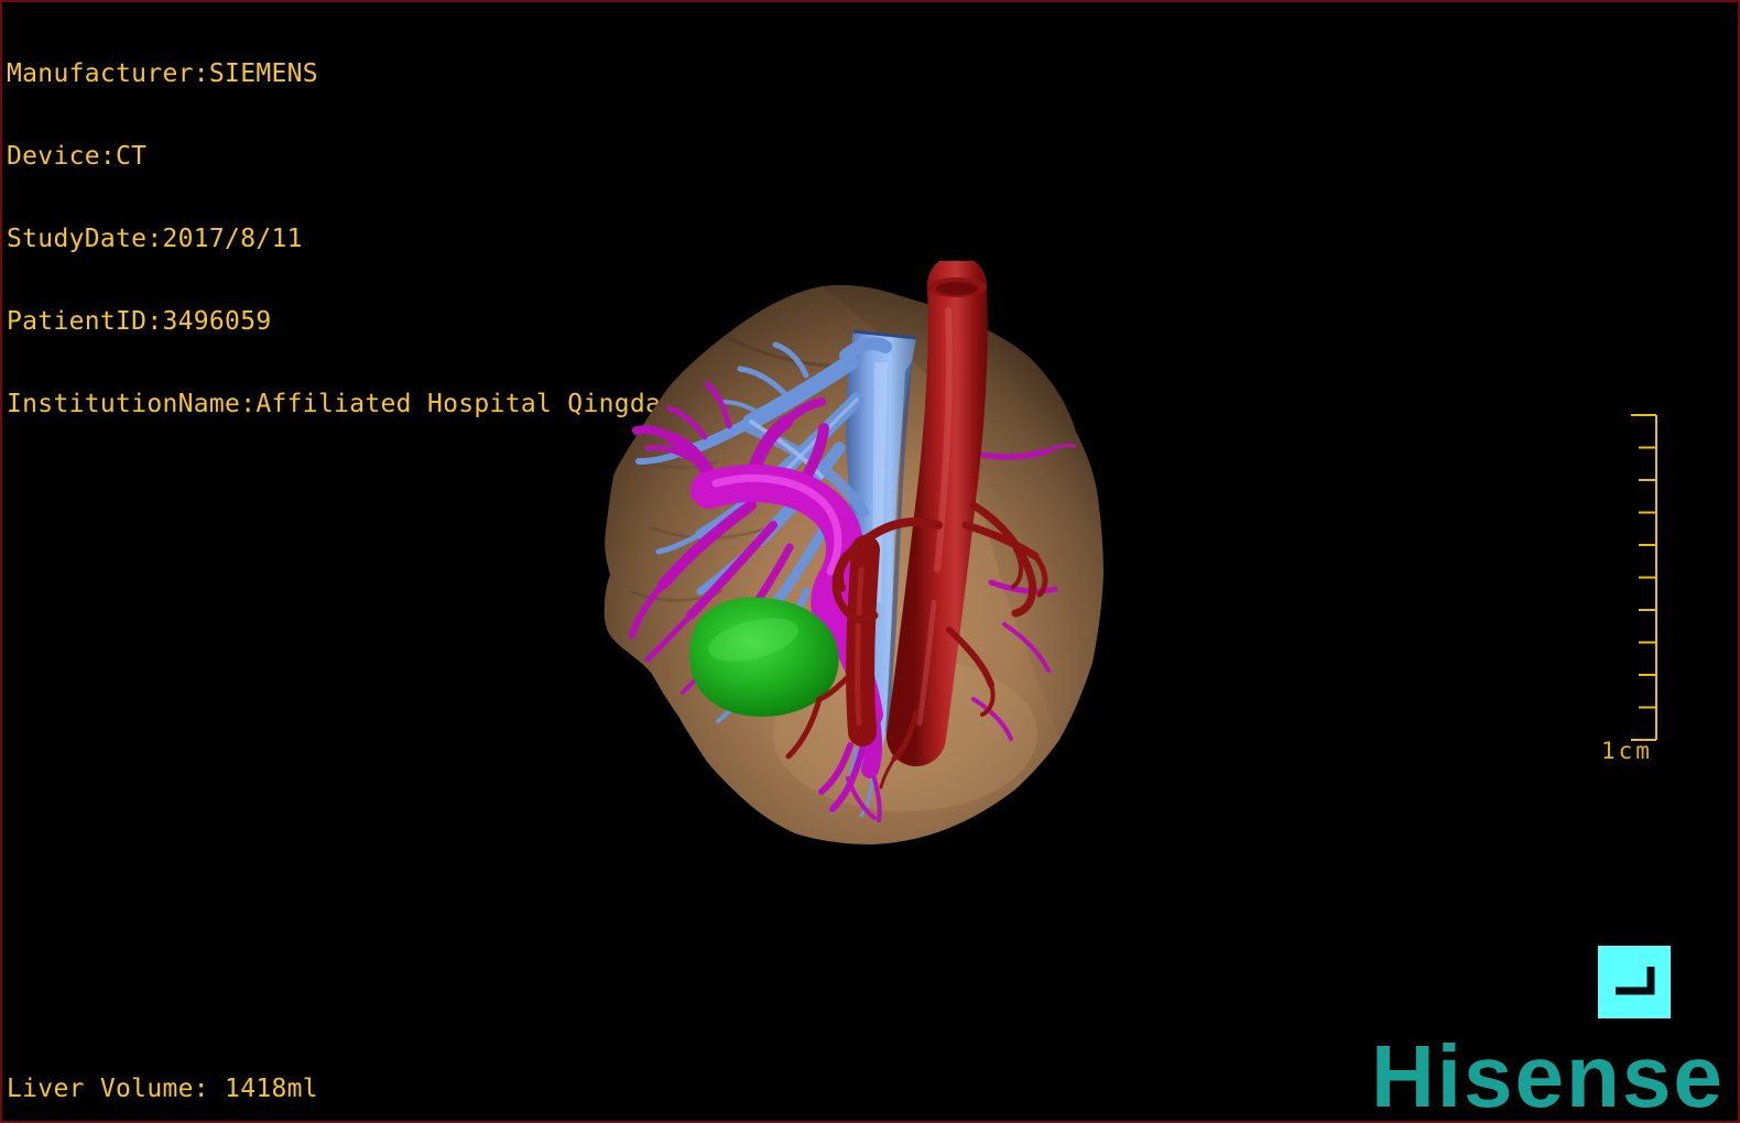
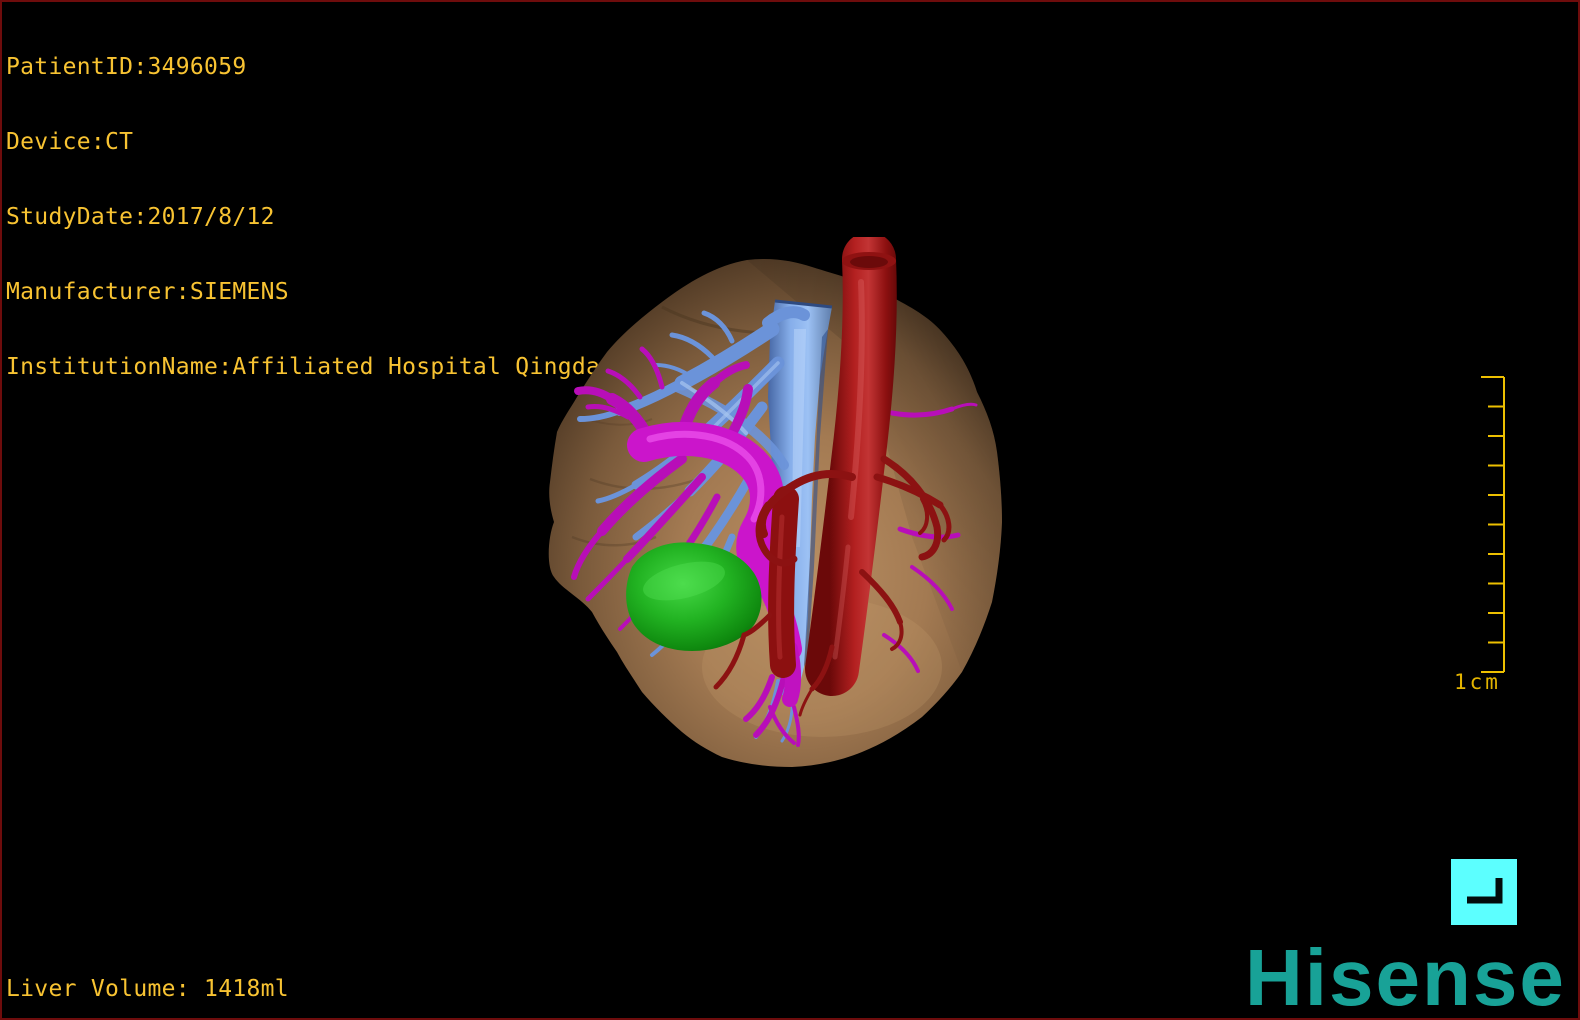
- Manufacturer:SIEMENS
+ PatientID:3496059
  Device:CT
- StudyDate:2017/8/11
+ StudyDate:2017/8/12
- PatientID:3496059
+ Manufacturer:SIEMENS
  InstitutionName:Affiliated Hospital Qingda
  1cm
  Hisense
  Liver Volume: 1418ml
